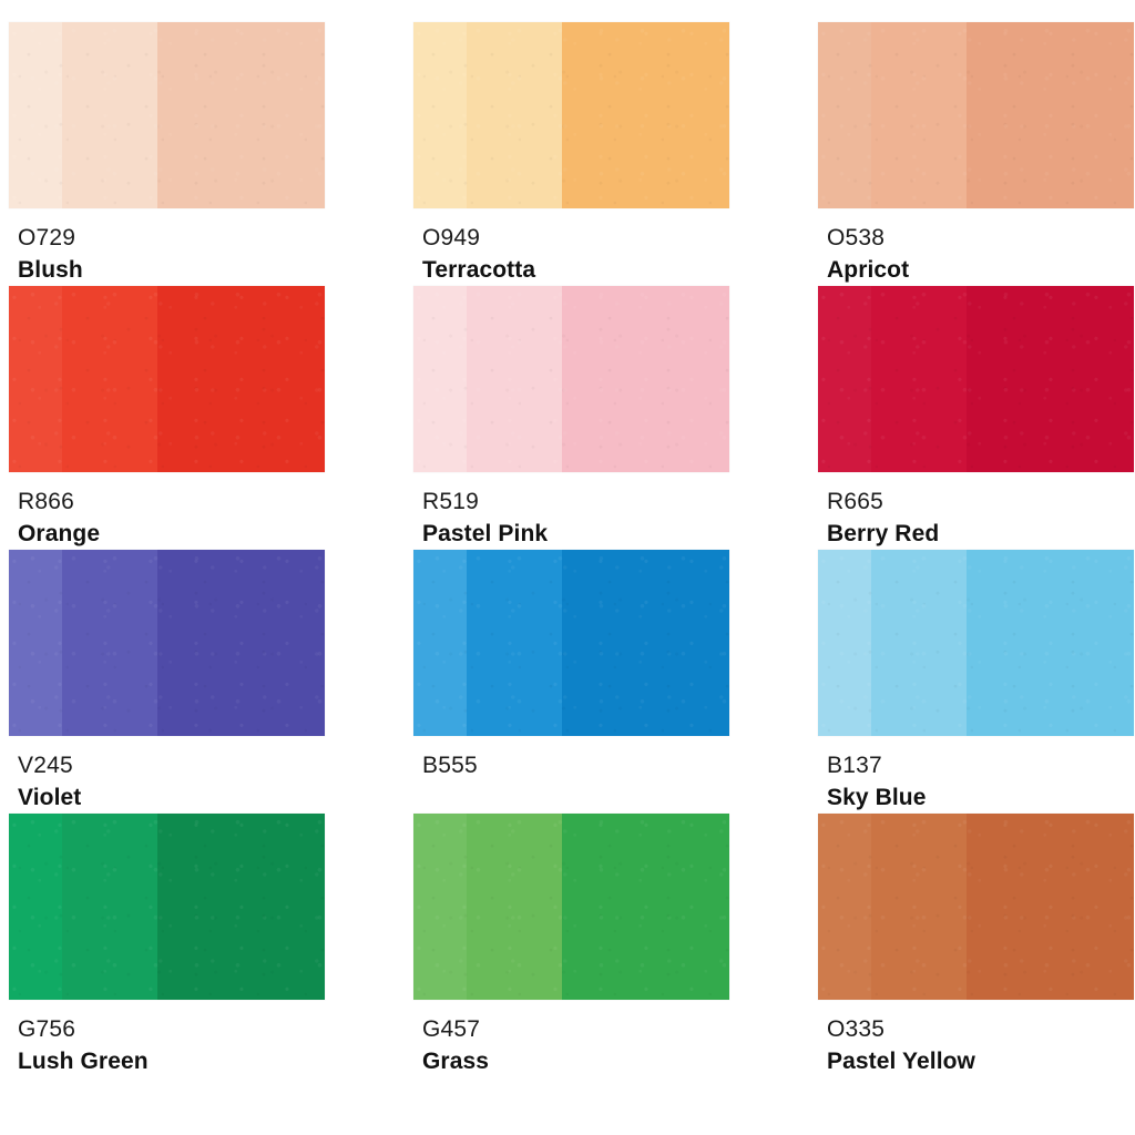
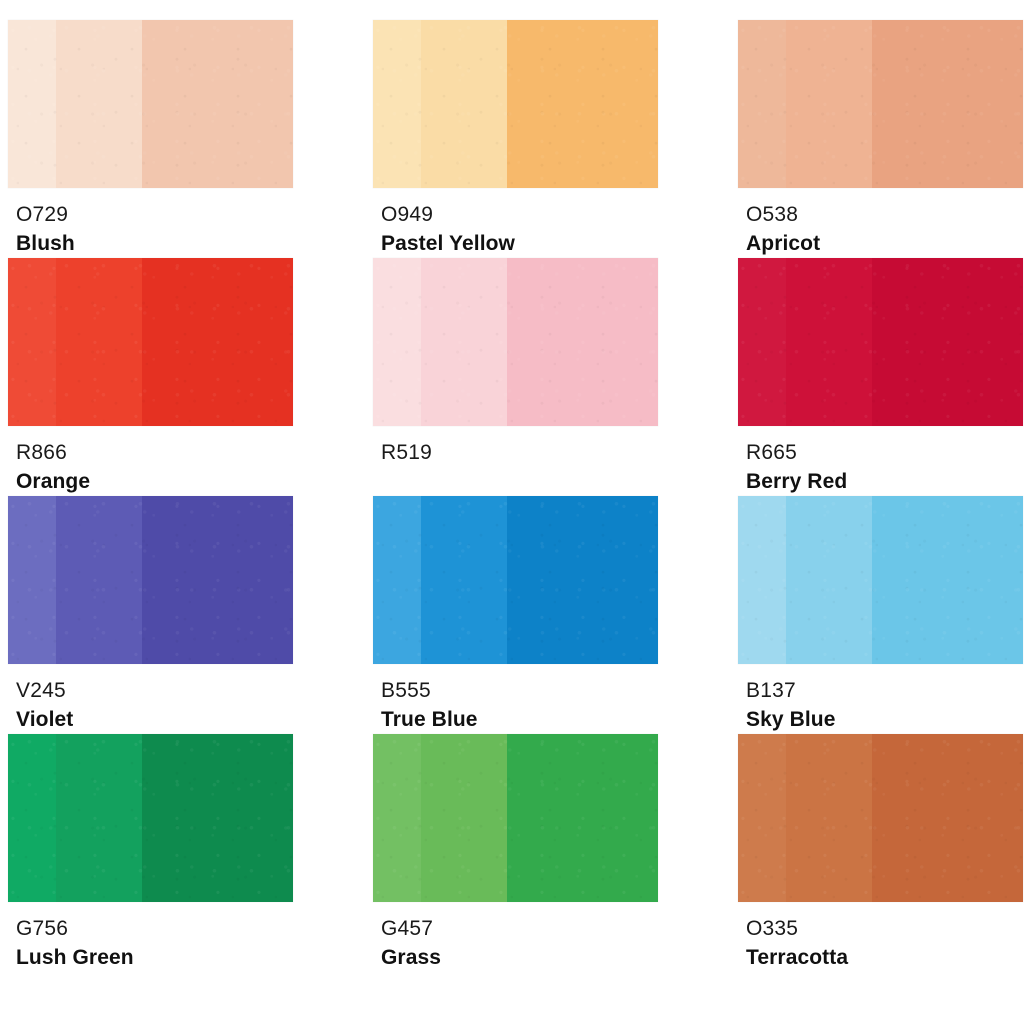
  O729
  Blush
  O949
- Terracotta
+ Pastel Yellow
  O538
  Apricot
  R866
  Orange
  R519
- Pastel Pink
  R665
  Berry Red
  V245
  Violet
  B555
+ True Blue
  B137
  Sky Blue
  G756
  Lush Green
  G457
  Grass
  O335
- Pastel Yellow
+ Terracotta
